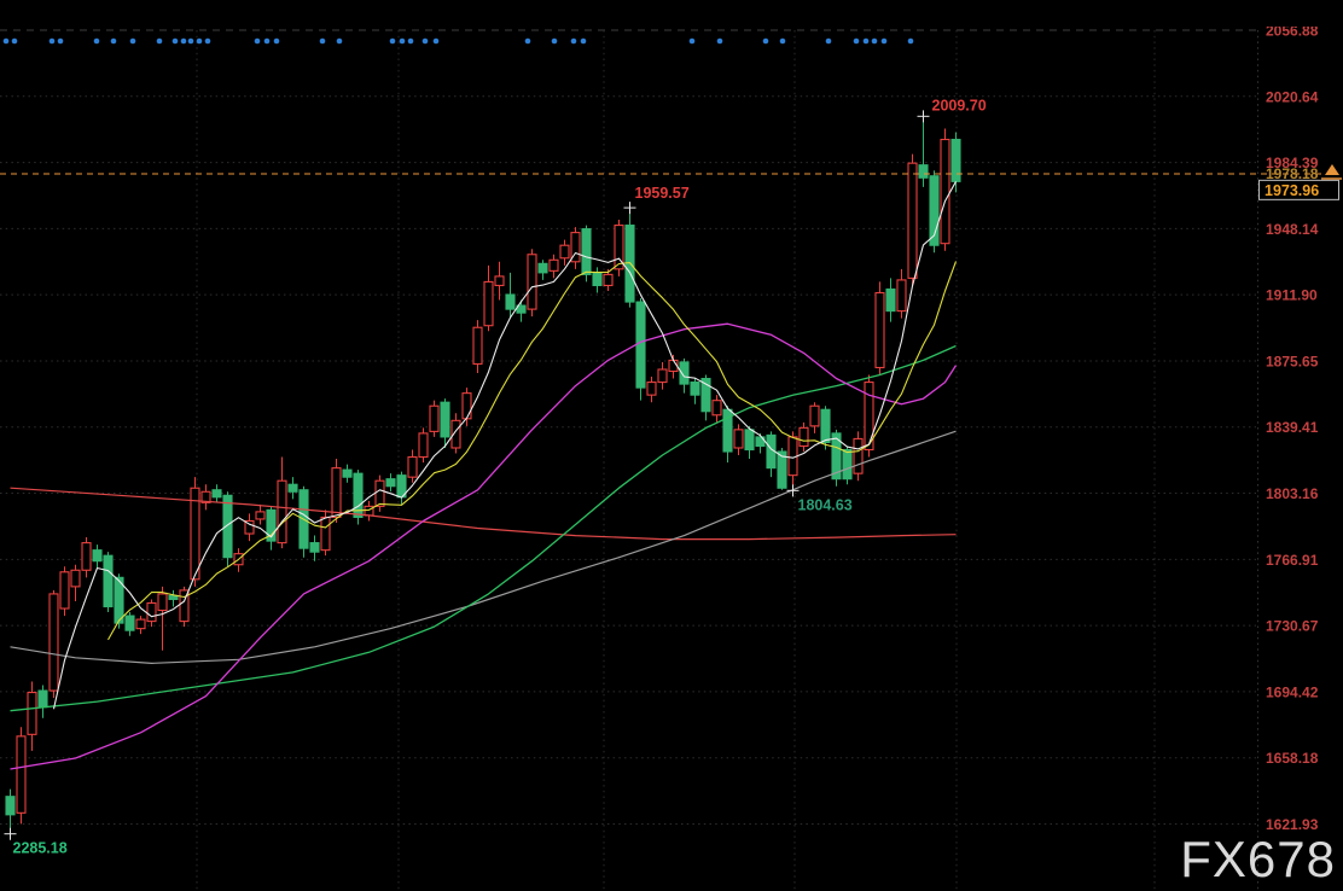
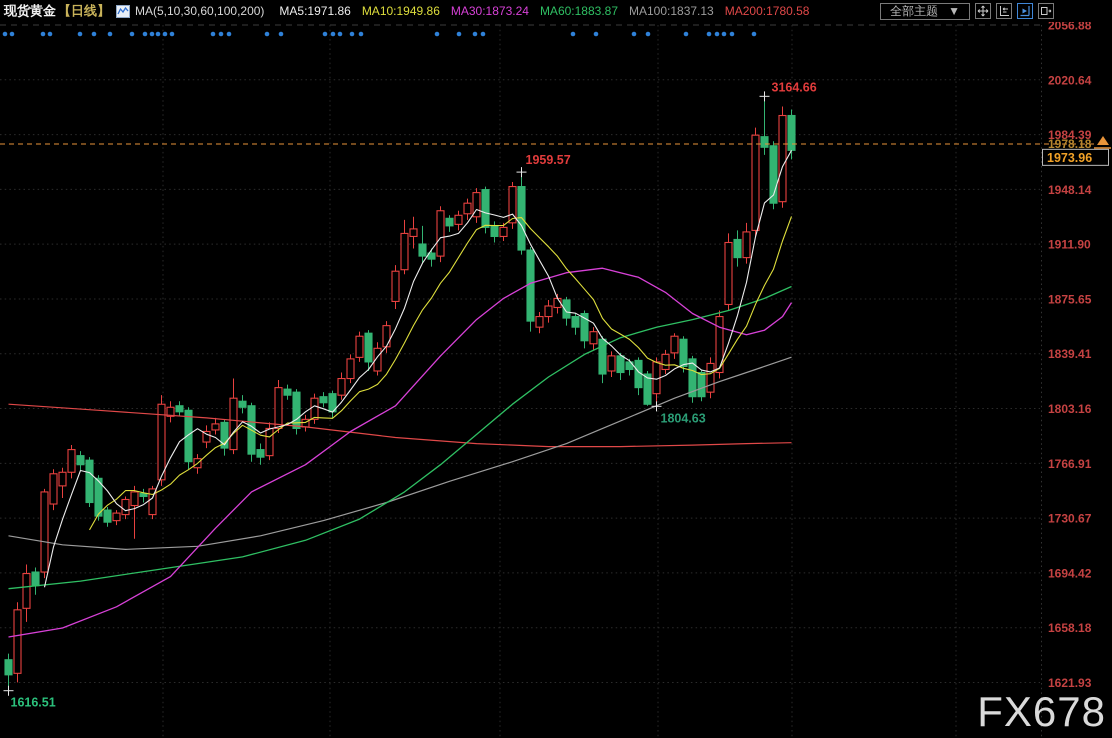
+ 现货黄金
+ 【日线】
+ MA(5,10,30,60,100,200)
+ MA5:1971.86
+ MA10:1949.86
+ MA30:1873.24
+ MA60:1883.87
+ MA100:1837.13
+ MA200:1780.58
+ 全部主题
+ ▼
  1978.18
  2056.88
  2020.64
  1984.39
  1948.14
  1911.90
  1875.65
  1839.41
  1803.16
  1766.91
  1730.67
  1694.42
  1658.18
  1621.93
  1973.96
- 2009.70
+ 3164.66
  1959.57
  1804.63
- 2285.18
+ 1616.51
  FX678
